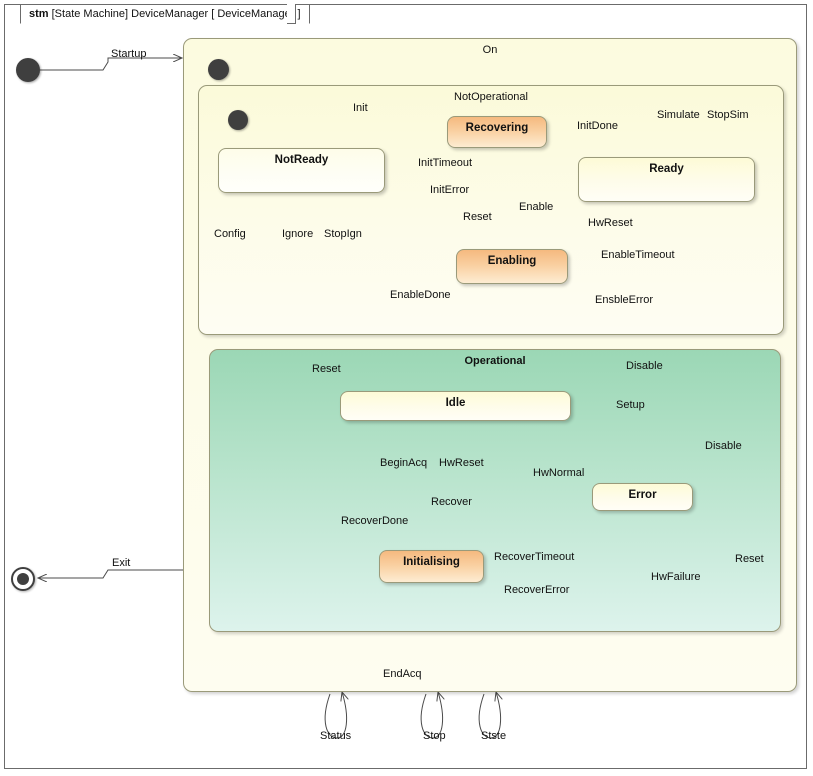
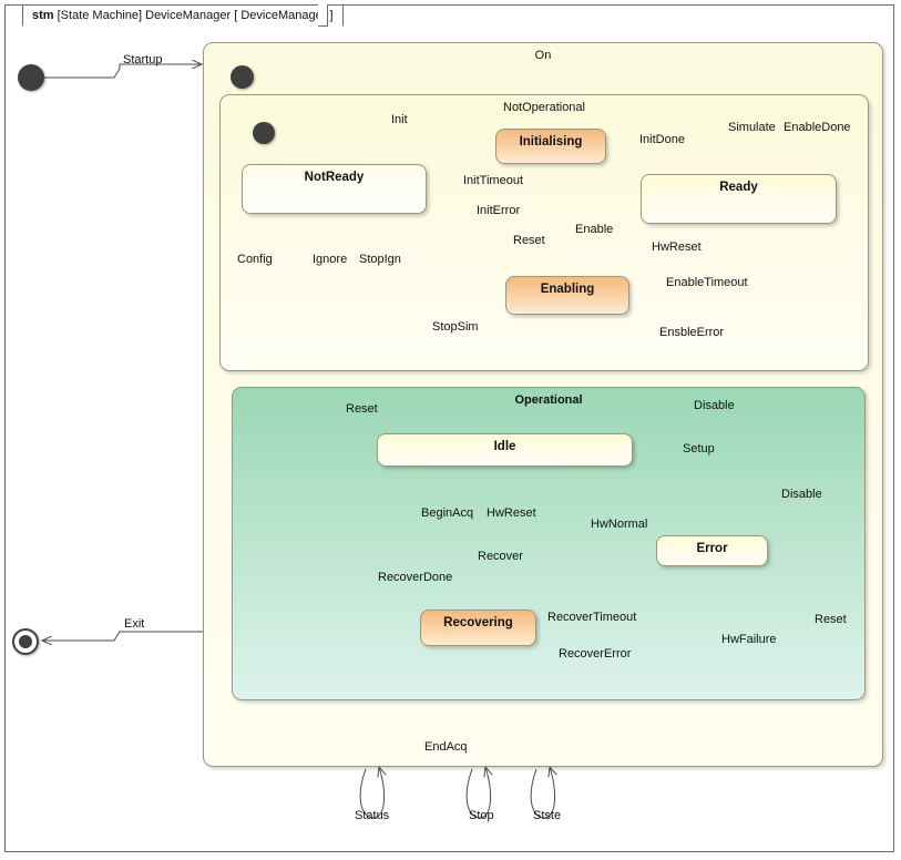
  stm [State Machine] DeviceManager [ DeviceManag ]
  On
  NotOperational
  Operational
  NotReady
- Recovering
+ Initialising
  Ready
  Enabling
  Idle
  Error
- Initialising
+ Recovering
  Startup
  Exit
  Init
  InitTimeout
  InitError
  InitDone
  Reset
  Config
  Ignore
  StopIgn
  Simulate
- StopSim
+ EnableDone
  HwReset
  Enable
  EnableTimeout
  EnsbleError
- EnableDone
+ StopSim
  Reset
  Setup
  BeginAcq
  HwReset
  HwNormal
  Recover
  RecoverDone
  RecoverTimeout
  RecoverError
  HwFailure
  Disable
  Disable
  Reset
  EndAcq
  Status
  Stop
  Stste
